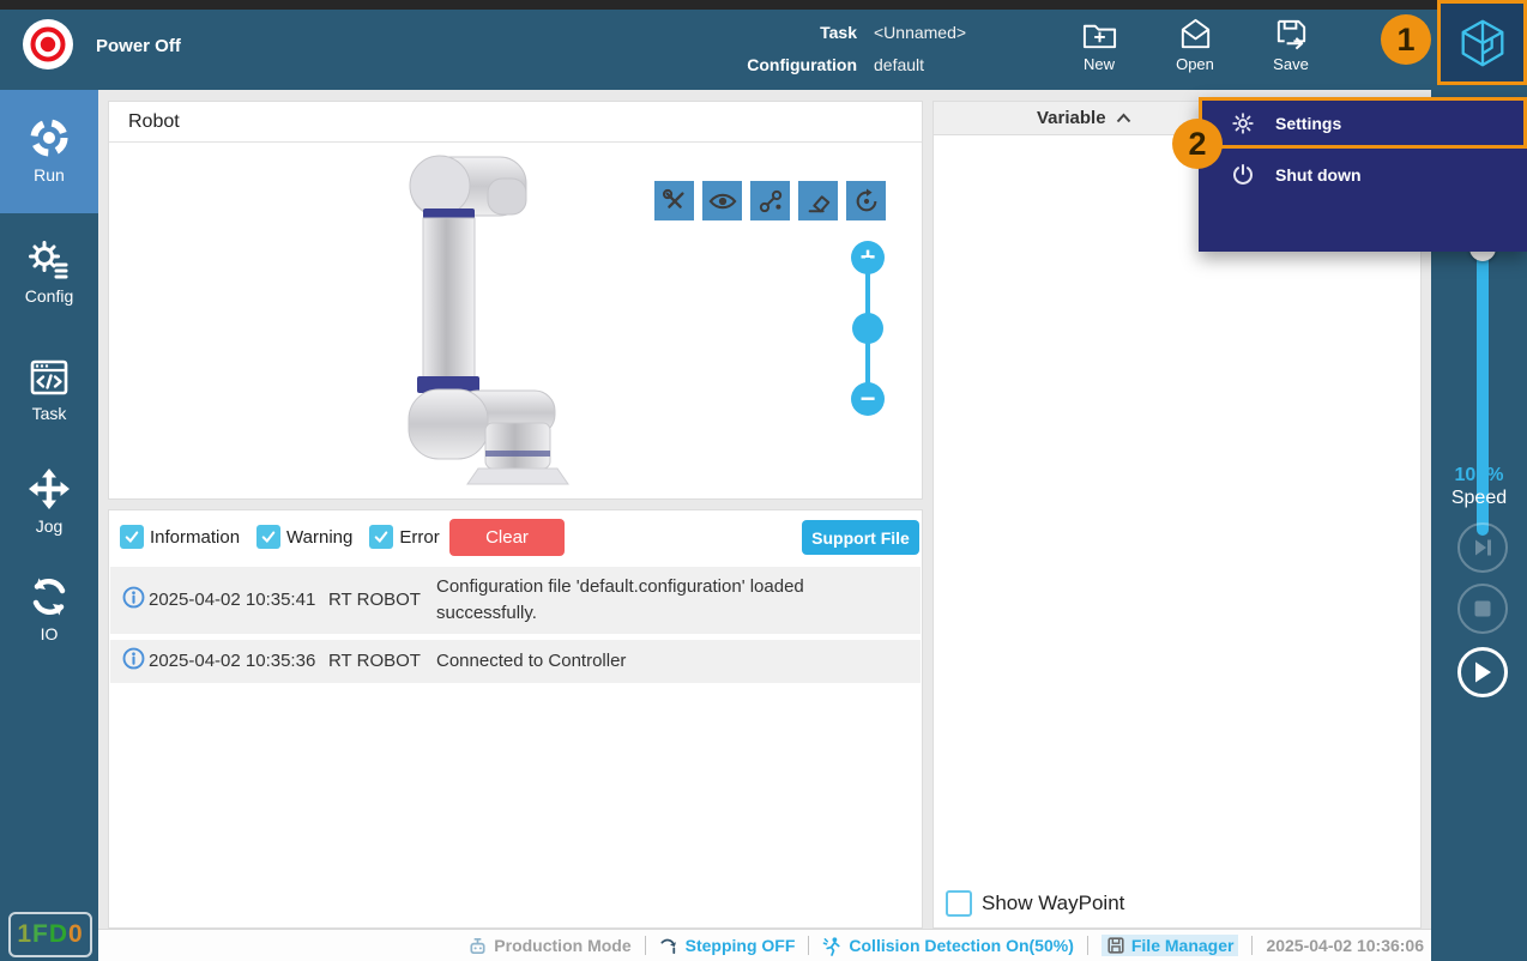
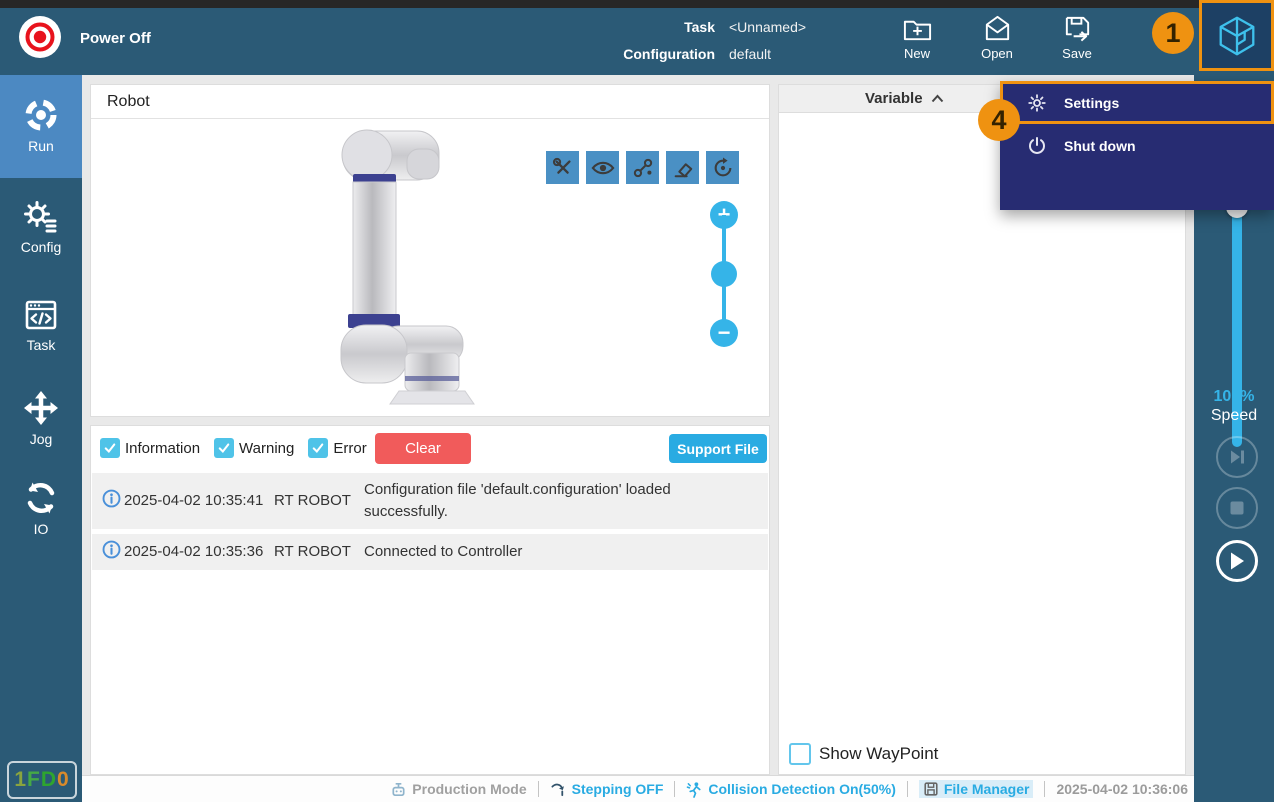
  Power Off
  Task
  <Unnamed>
  Configuration
  default
  New
  Open
  Save
  Run
  Config
  Task
  Jog
  IO
  1
  F
  D
  0
  Robot
  −
  Information
  Warning
  Error
  Clear
  Support File
  2025-04-02 10:35:41
  RT ROBOT
  Configuration file 'default.configuration' loaded successfully.
  2025-04-02 10:35:36
  RT ROBOT
  Connected to Controller
  Variable
  Show WayPoint
  100%
  Speed
  Production Mode
  Stepping OFF
  Collision Detection On(50%)
  File Manager
  2025-04-02 10:36:06
  Settings
  Shut down
  1
- 2
+ 4
